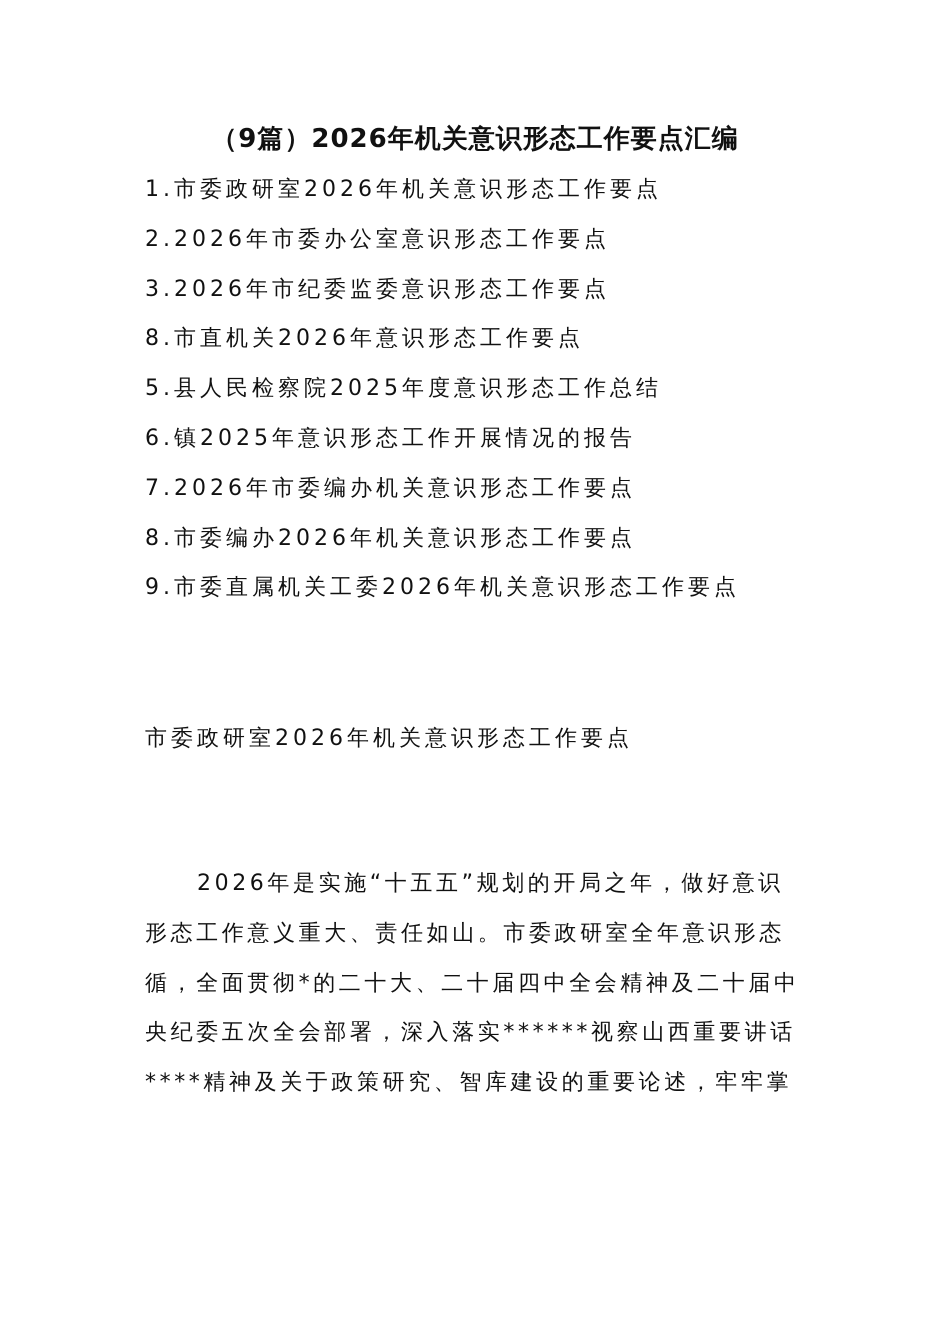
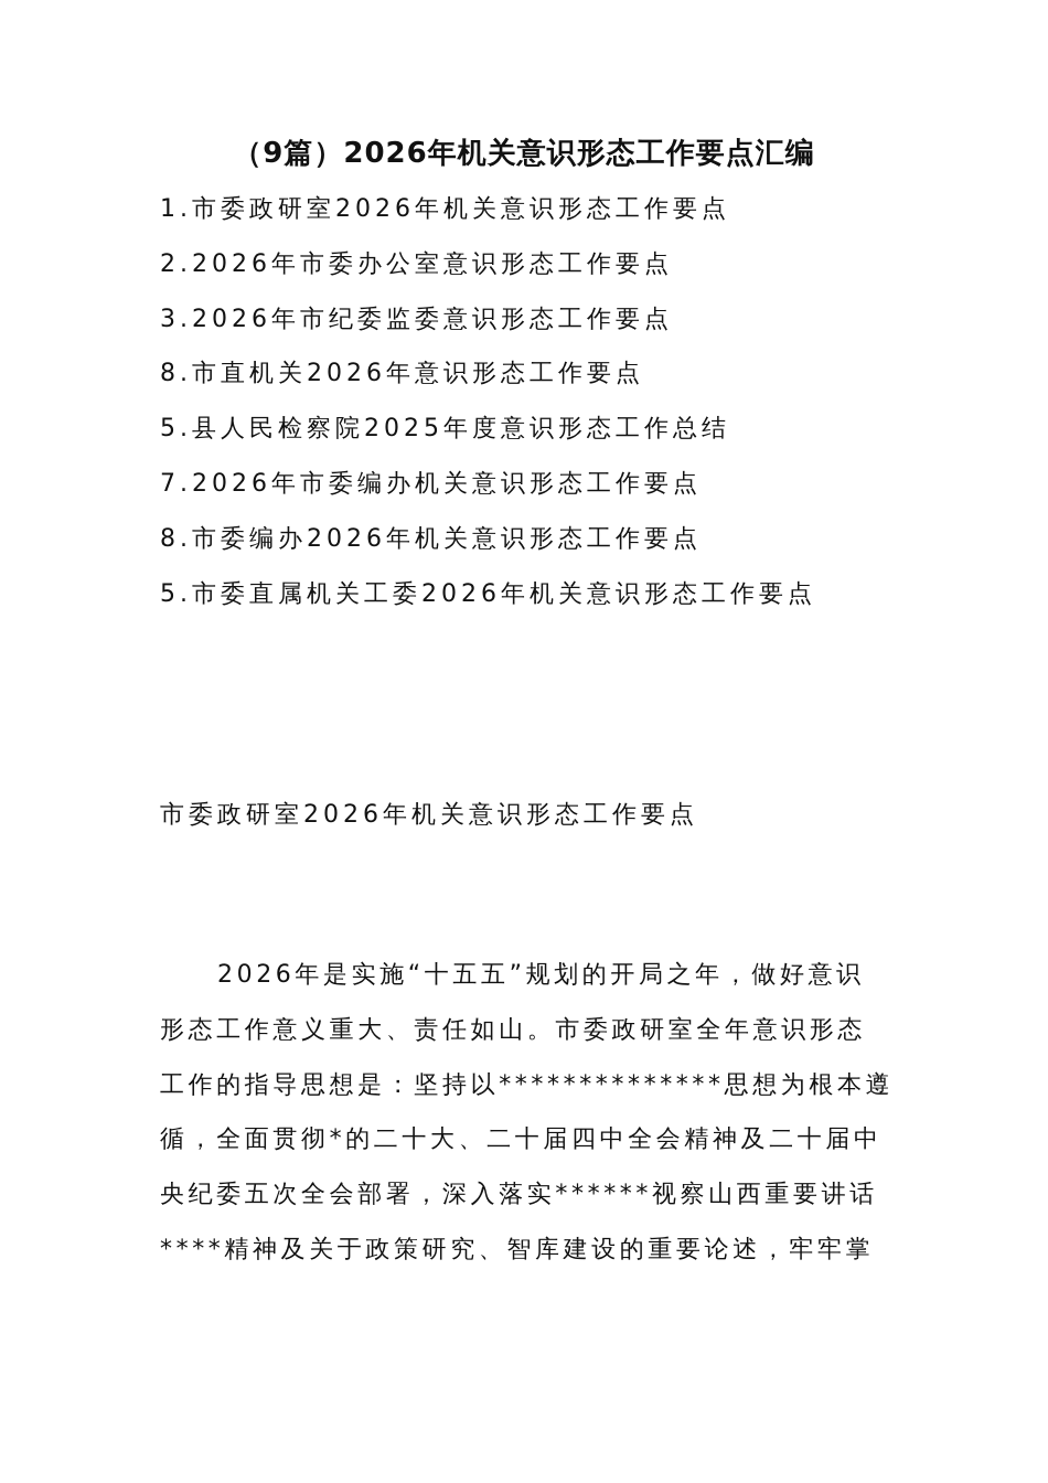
  （9篇）2026年机关意识形态工作要点汇编
  1.市委政研室2026年机关意识形态工作要点
  2.2026年市委办公室意识形态工作要点
  3.2026年市纪委监委意识形态工作要点
  8.市直机关2026年意识形态工作要点
  5.县人民检察院2025年度意识形态工作总结
- 6.镇2025年意识形态工作开展情况的报告
  7.2026年市委编办机关意识形态工作要点
  8.市委编办2026年机关意识形态工作要点
- 9.市委直属机关工委2026年机关意识形态工作要点
+ 5.市委直属机关工委2026年机关意识形态工作要点
  市委政研室2026年机关意识形态工作要点
  2026年是实施“十五五”规划的开局之年，做好意识
  形态工作意义重大、责任如山。市委政研室全年意识形态
+ 工作的指导思想是：坚持以**************思想为根本遵
  循，全面贯彻*的二十大、二十届四中全会精神及二十届中
  央纪委五次全会部署，深入落实******视察山西重要讲话
  ****精神及关于政策研究、智库建设的重要论述，牢牢掌
